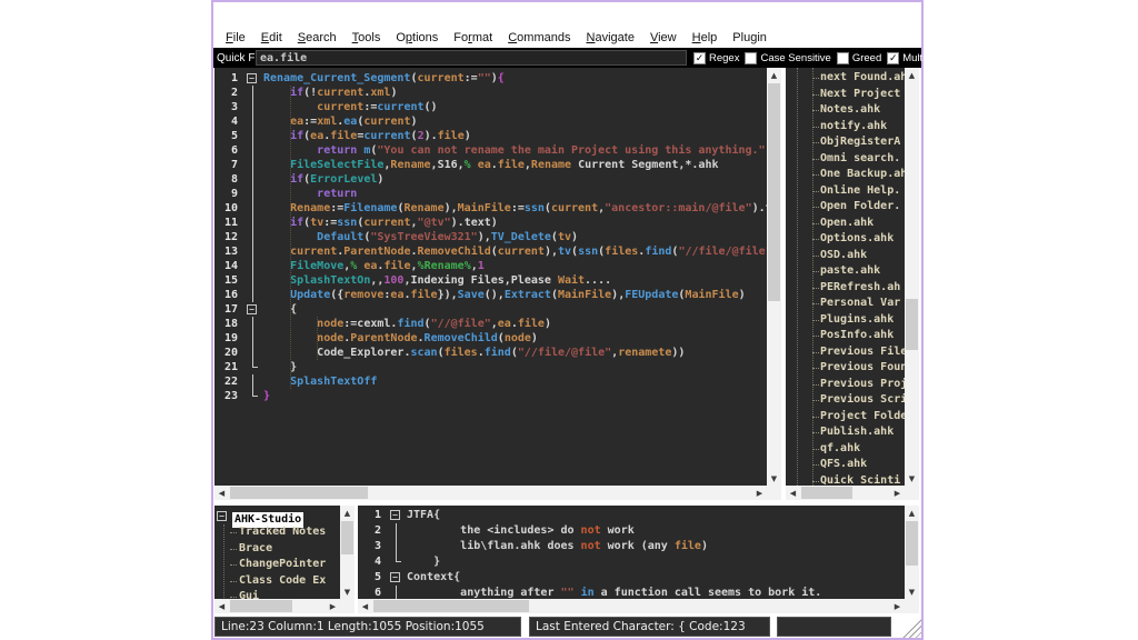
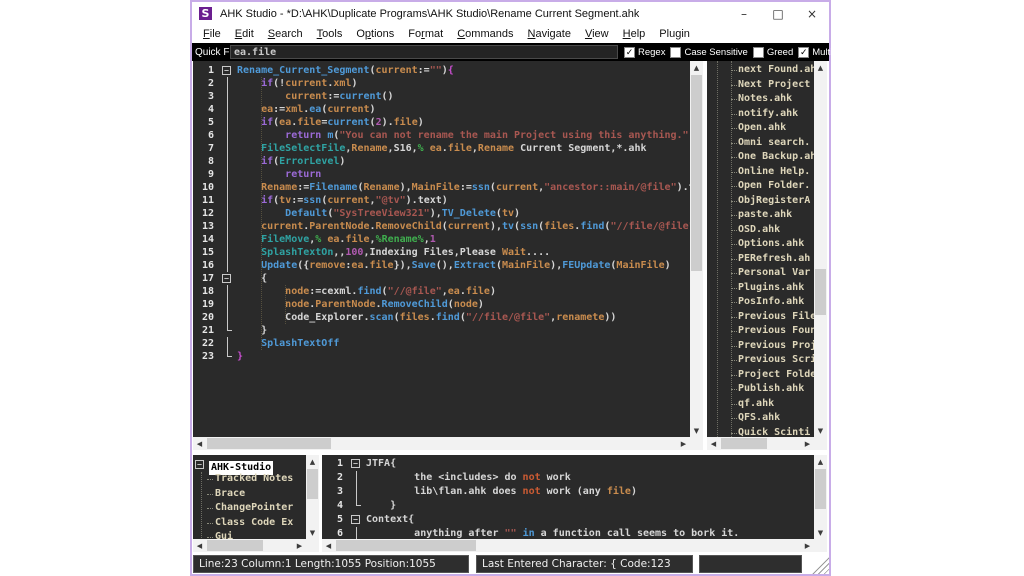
+ S
+ AHK Studio - *D:\AHK\Duplicate Programs\AHK Studio\Rename Current Segment.ahk
+ –
+ □
+ ×
  File
  Edit
  Search
  Tools
  Options
  Format
  Commands
  Navigate
  View
  Help
  Plugin
  ea.file
  ✓
  Regex
  Case Sensitive
  Greed
  ✓
  Multi Line
  1
  Rename_Current_Segment(current:=""){
  2
  if(!current.xml)
  3
  current:=current()
  4
  ea:=xml.ea(current)
  5
  if(ea.file=current(2).file)
  6
  return m("You can not rename the main Project using this anything."
  7
  FileSelectFile,Rename,S16,% ea.file,Rename Current Segment,*.ahk
  8
  if(ErrorLevel)
  9
  return
  10
  Rename:=Filename(Rename),MainFile:=ssn(current,"ancestor::main/@file").
  11
  if(tv:=ssn(current,"@tv").text)
  12
  Default("SysTreeView321"),TV_Delete(tv)
  13
  current.ParentNode.RemoveChild(current),tv(ssn(files.find("//file/@file
  14
  FileMove,% ea.file,%Rename%,1
  15
  SplashTextOn,,100,Indexing Files,Please Wait....
  16
  Update({remove:ea.file}),Save(),Extract(MainFile),FEUpdate(MainFile)
  17
  {
  18
  node:=cexml.find("//@file",ea.file)
  19
  node.ParentNode.RemoveChild(node)
  20
  Code_Explorer.scan(files.find("//file/@file",renamete))
  21
  }
  22
  SplashTextOff
  23
  }
  ▲
  ▼
  ◀
  ▶
  next Found.a
  Next Project
  Notes.ahk
  notify.ahk
- ObjRegisterA
+ Open.ahk
  Omni search.
  One Backup.a
  Online Help.
  Open Folder.
- Open.ahk
+ ObjRegisterA
- Options.ahk
+ paste.ahk
  OSD.ahk
- paste.ahk
+ Options.ahk
  PERefresh.ah
  Personal Var
  Plugins.ahk
  PosInfo.ahk
  Previous Fil
  Previous Fou
  Previous Pro
  Previous Scr
  Project Fold
  Publish.ahk
  qf.ahk
  QFS.ahk
  Quick Scinti
  ▲
  ▼
  ◀
  ▶
  AHK-Studio
  Tracked Notes
  Brace
  ChangePointer
  Class Code Ex
  Gui
  ▲
  ▼
  ◀
  ▶
  1
  JTFA{
  2
  the <includes> do not work
  3
  lib\flan.ahk does not work (any file)
  4
  }
  5
  Context{
  6
  anything after "" in a function call seems to bork it.
  ▲
  ▼
  ◀
  ▶
  Line:23 Column:1 Length:1055 Position:1055
  Last Entered Character: { Code:123
